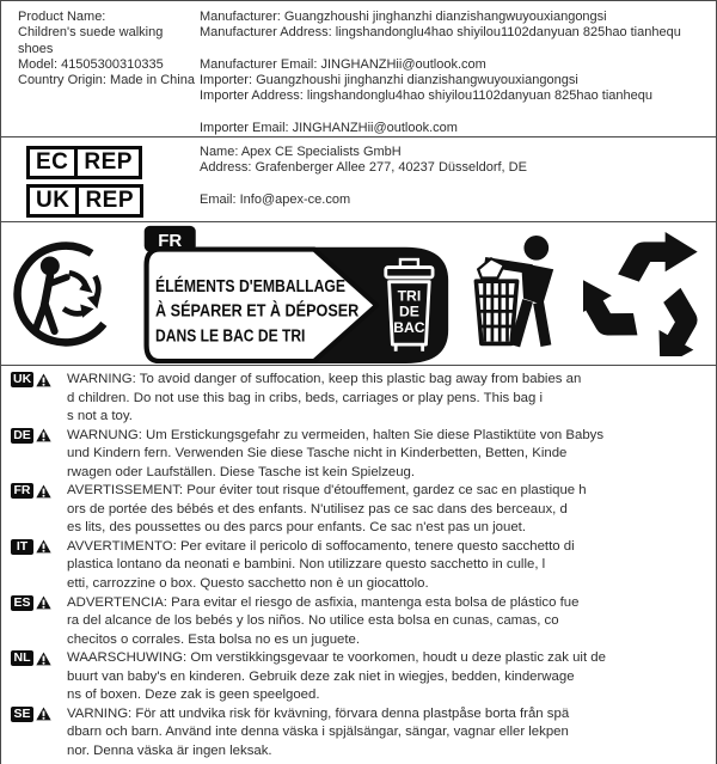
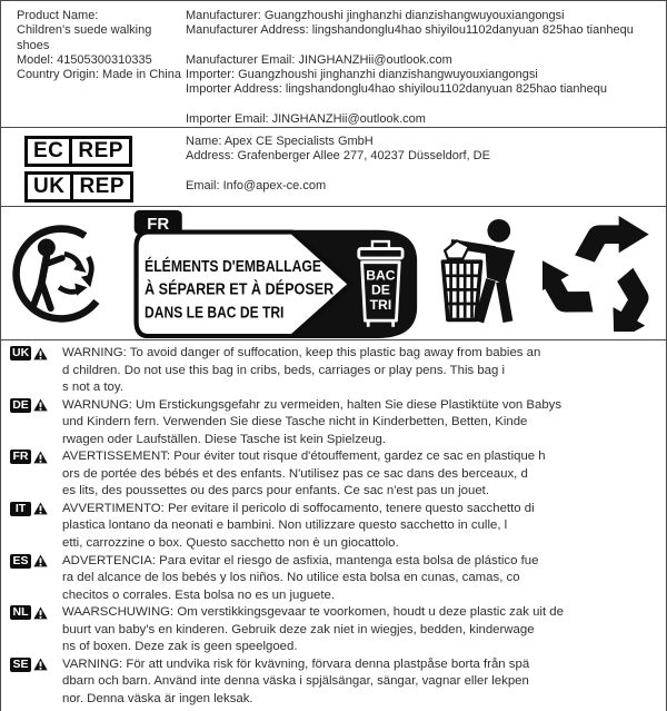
  Product Name:
  Children's suede walking shoes
  Model: 41505300310335
  Country Origin: Made in China
  Manufacturer: Guangzhoushi jinghanzhi dianzishangwuyouxiangongsi
  Manufacturer Address: lingshandonglu4hao shiyilou1102danyuan 825hao tianhequ
  Manufacturer Email: JINGHANZHii@outlook.com
  Importer: Guangzhoushi jinghanzhi dianzishangwuyouxiangongsi
  Importer Address: lingshandonglu4hao shiyilou1102danyuan 825hao tianhequ
  Importer Email: JINGHANZHii@outlook.com
  EC
  REP
  UK
  REP
  Name: Apex CE Specialists GmbH
  Address: Grafenberger Allee 277, 40237 Düsseldorf, DE
  Email: Info@apex-ce.com
  FR
  ÉLÉMENTS D'EMBALLAGE
  À SÉPARER ET À DÉPOSER
  DANS LE BAC DE TRI
- TRI
+ BAC
  DE
- BAC
+ TRI
  UK
  WARNING: To avoid danger of suffocation, keep this plastic bag away from babies an
  d children. Do not use this bag in cribs, beds, carriages or play pens. This bag i
  s not a toy.
  DE
  WARNUNG: Um Erstickungsgefahr zu vermeiden, halten Sie diese Plastiktüte von Babys
  und Kindern fern. Verwenden Sie diese Tasche nicht in Kinderbetten, Betten, Kinde
  rwagen oder Laufställen. Diese Tasche ist kein Spielzeug.
  FR
  AVERTISSEMENT: Pour éviter tout risque d'étouffement, gardez ce sac en plastique h
  ors de portée des bébés et des enfants. N'utilisez pas ce sac dans des berceaux, d
  es lits, des poussettes ou des parcs pour enfants. Ce sac n'est pas un jouet.
  IT
  AVVERTIMENTO: Per evitare il pericolo di soffocamento, tenere questo sacchetto di
  plastica lontano da neonati e bambini. Non utilizzare questo sacchetto in culle, l
  etti, carrozzine o box. Questo sacchetto non è un giocattolo.
  ES
  ADVERTENCIA: Para evitar el riesgo de asfixia, mantenga esta bolsa de plástico fue
  ra del alcance de los bebés y los niños. No utilice esta bolsa en cunas, camas, co
  checitos o corrales. Esta bolsa no es un juguete.
  NL
  WAARSCHUWING: Om verstikkingsgevaar te voorkomen, houdt u deze plastic zak uit de
  buurt van baby's en kinderen. Gebruik deze zak niet in wiegjes, bedden, kinderwage
  ns of boxen. Deze zak is geen speelgoed.
  SE
  VARNING: För att undvika risk för kvävning, förvara denna plastpåse borta från spä
  dbarn och barn. Använd inte denna väska i spjälsängar, sängar, vagnar eller lekpen
  nor. Denna väska är ingen leksak.
